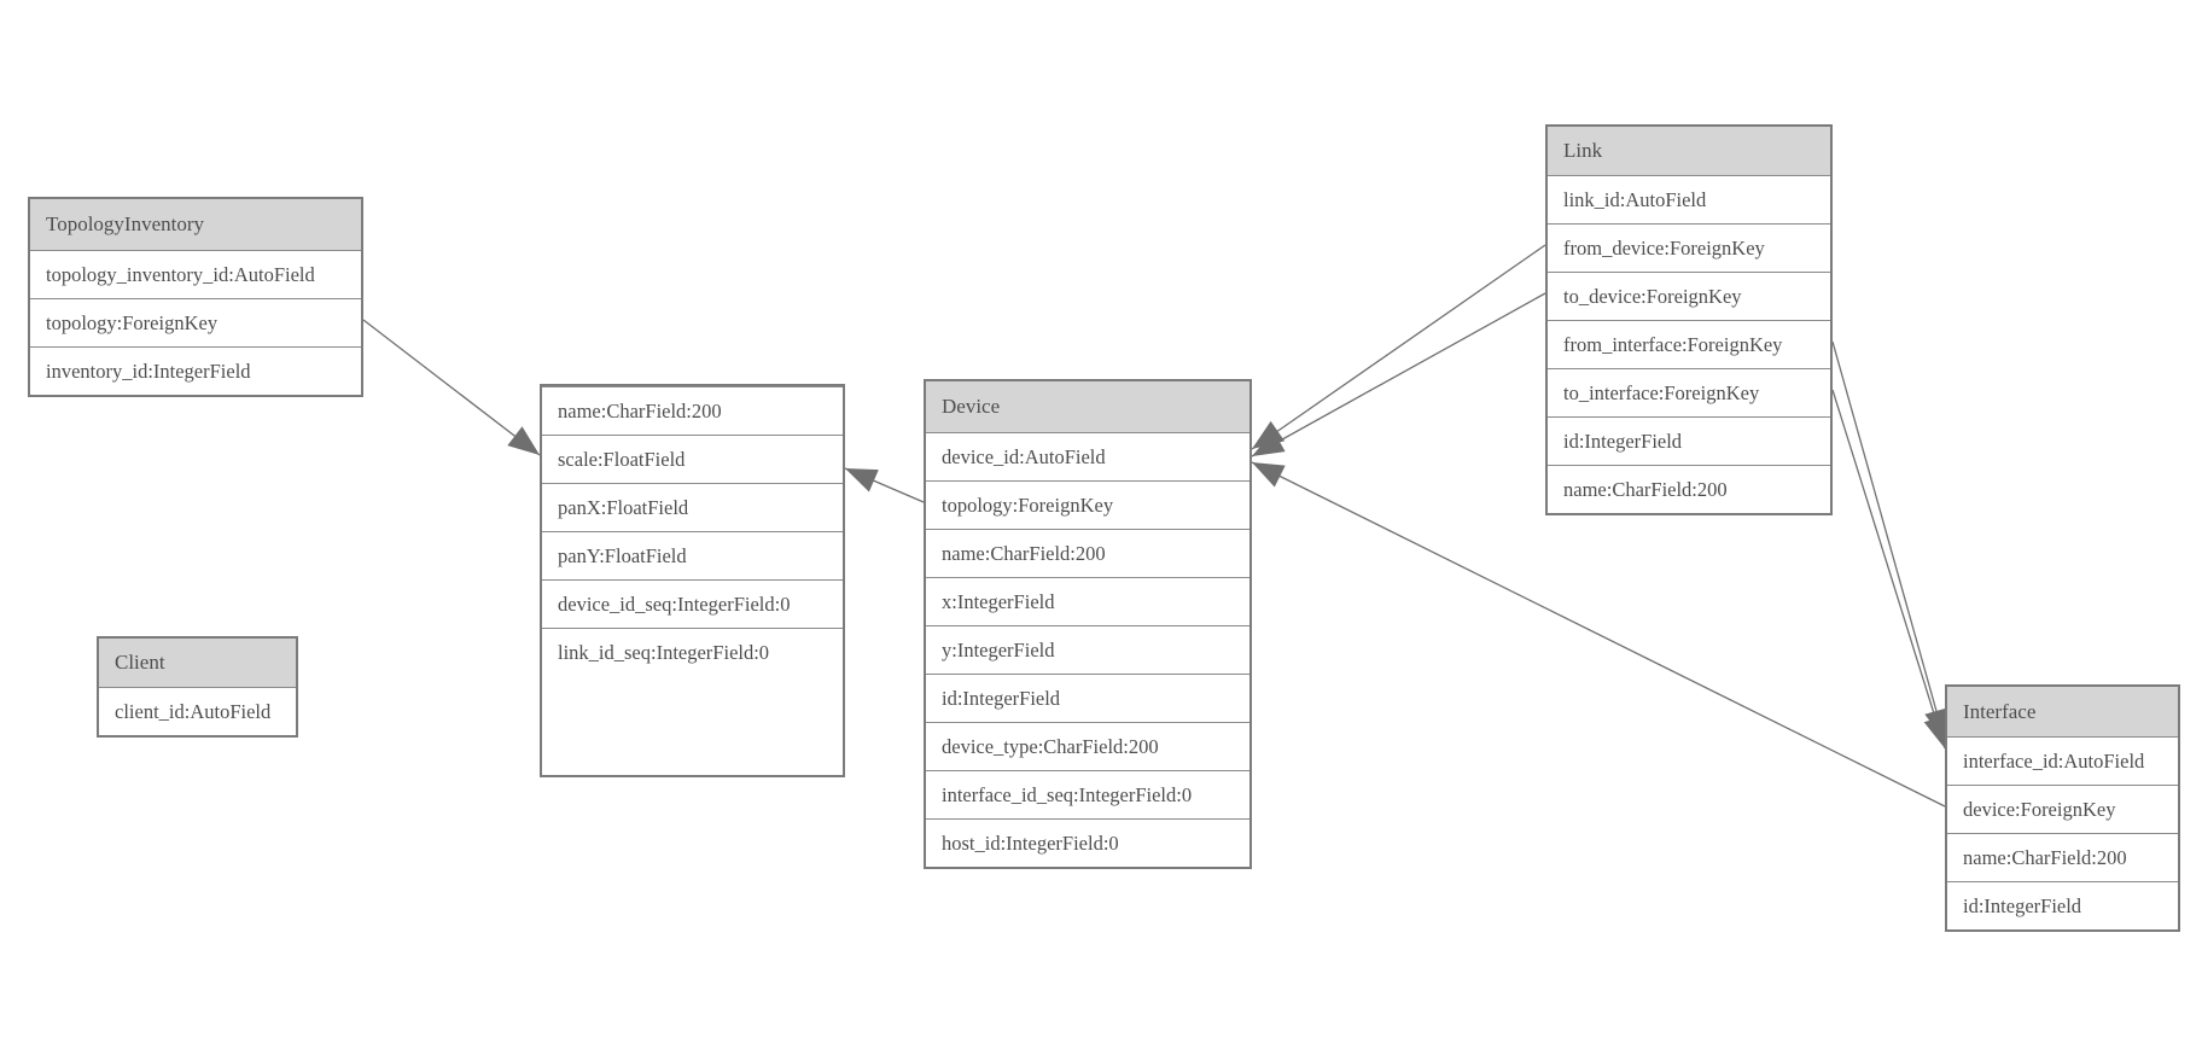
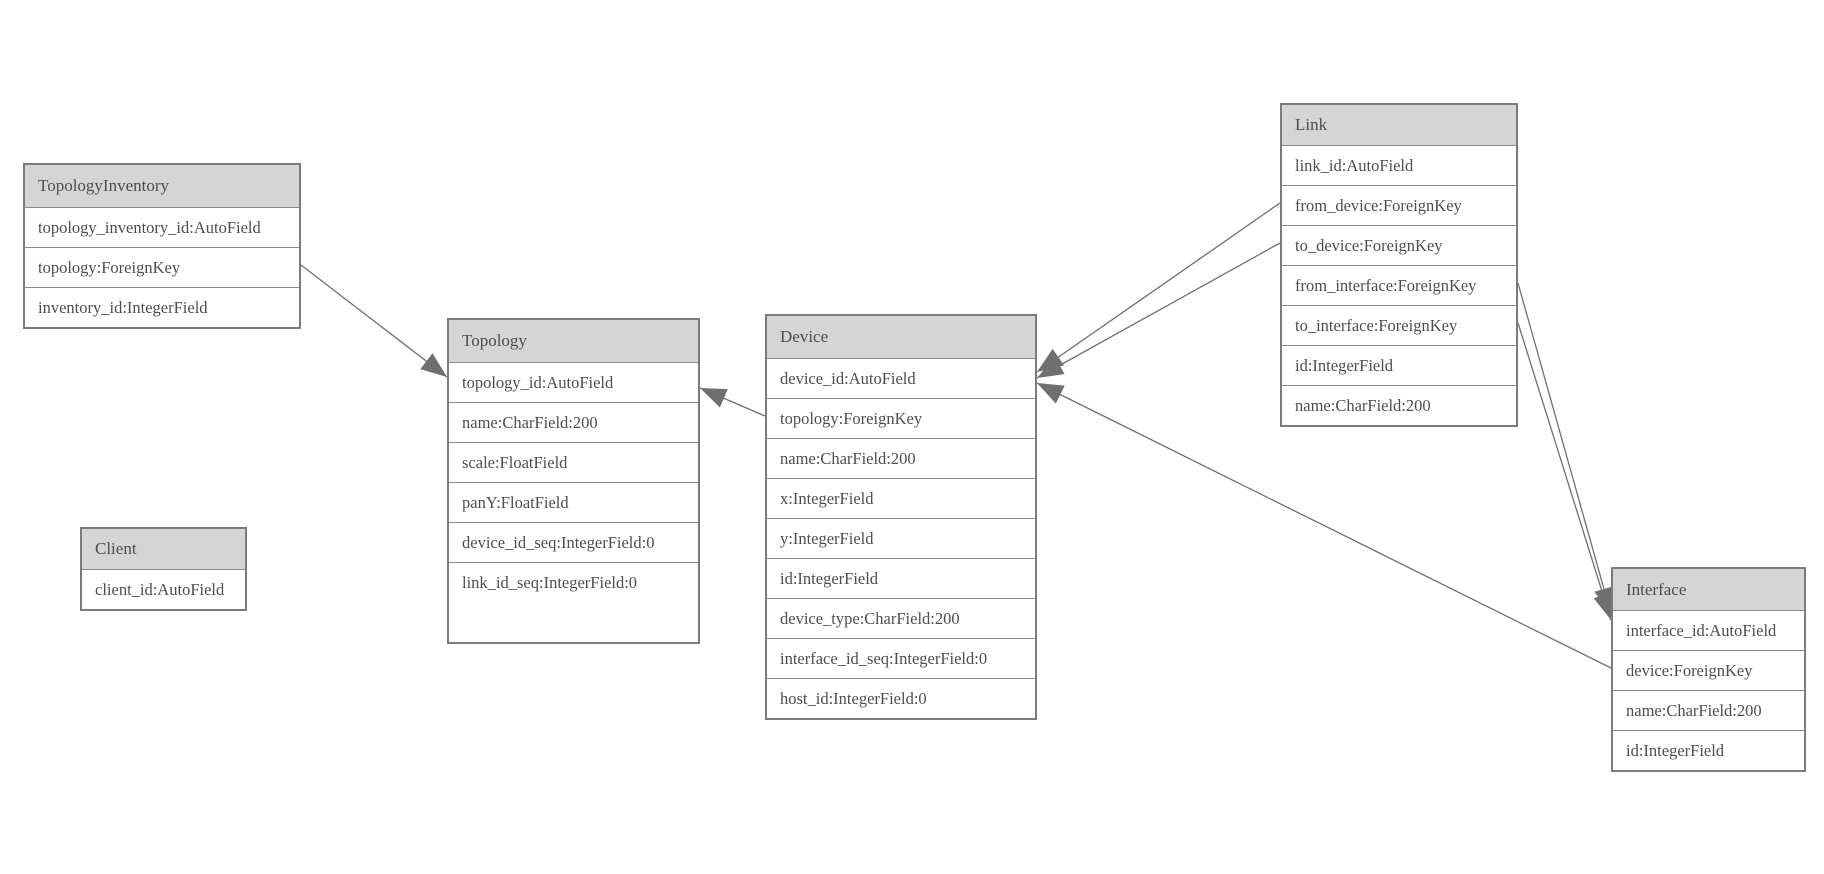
  TopologyInventory
  topology_inventory_id:AutoField
  topology:ForeignKey
  inventory_id:IntegerField
  Client
  client_id:AutoField
+ Topology
+ topology_id:AutoField
  name:CharField:200
  scale:FloatField
- panX:FloatField
  panY:FloatField
  device_id_seq:IntegerField:0
  link_id_seq:IntegerField:0
  Device
  device_id:AutoField
  topology:ForeignKey
  name:CharField:200
  x:IntegerField
  y:IntegerField
  id:IntegerField
  device_type:CharField:200
  interface_id_seq:IntegerField:0
  host_id:IntegerField:0
  Link
  link_id:AutoField
  from_device:ForeignKey
  to_device:ForeignKey
  from_interface:ForeignKey
  to_interface:ForeignKey
  id:IntegerField
  name:CharField:200
  Interface
  interface_id:AutoField
  device:ForeignKey
  name:CharField:200
  id:IntegerField
